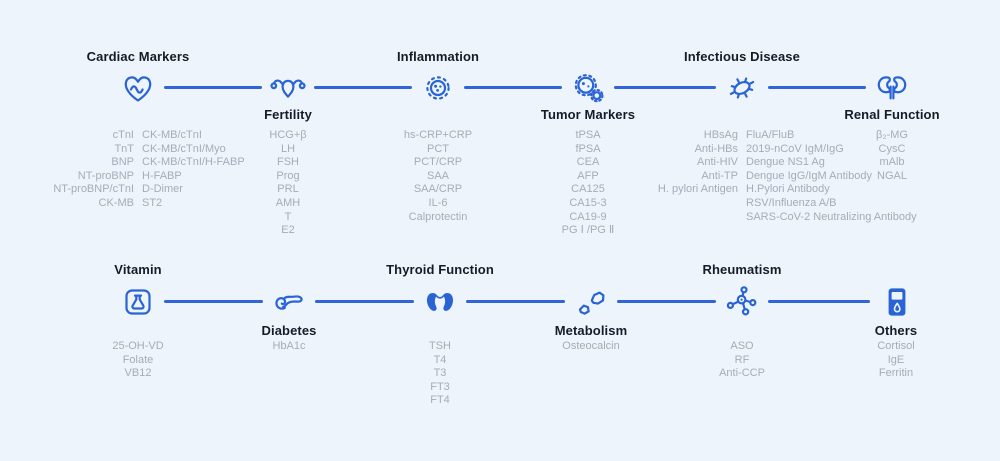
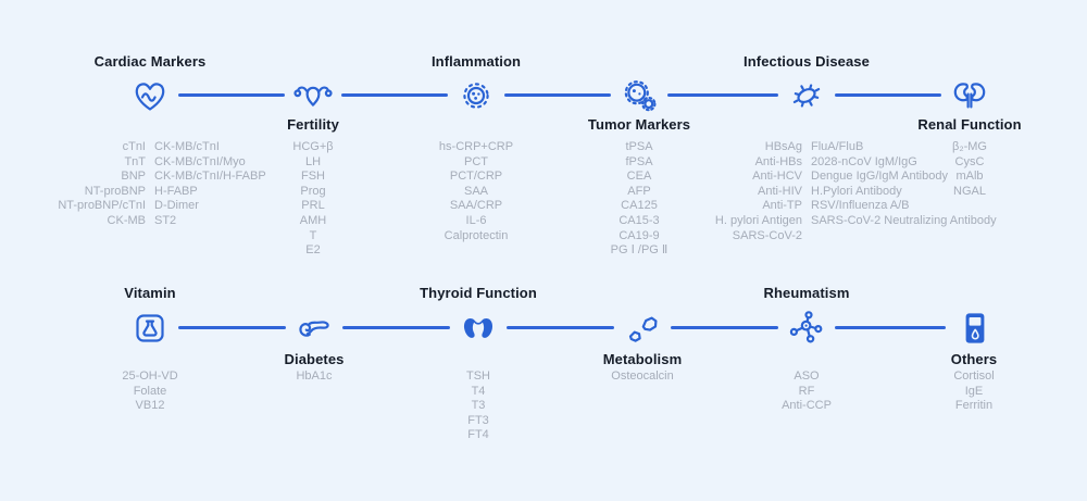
  Cardiac Markers
  cTnI
  TnT
  BNP
  NT-proBNP
  NT-proBNP/cTnI
  CK-MB
  CK-MB/cTnI
  CK-MB/cTnI/Myo
  CK-MB/cTnI/H-FABP
  H-FABP
  D-Dimer
  ST2
  Fertility
  HCG+β
  LH
  FSH
  Prog
  PRL
  AMH
  T
  E2
  Inflammation
  hs-CRP+CRP
  PCT
  PCT/CRP
  SAA
  SAA/CRP
  IL-6
  Calprotectin
  Tumor Markers
  tPSA
  fPSA
  CEA
  AFP
  CA125
  CA15-3
  CA19-9
  PG Ⅰ /PG Ⅱ
  Infectious Disease
  HBsAg
  Anti-HBs
+ Anti-HCV
  Anti-HIV
  Anti-TP
  H. pylori Antigen
+ SARS-CoV-2
  FluA/FluB
- 2019-nCoV IgM/IgG
+ 2028-nCoV IgM/IgG
- Dengue NS1 Ag
  Dengue IgG/IgM Antibody
  H.Pylori Antibody
  RSV/Influenza A/B
  SARS-CoV-2 Neutralizing Antibody
  Renal Function
  β₂-MG
  CysC
  mAlb
  NGAL
  Vitamin
  25-OH-VD
  Folate
  VB12
  Diabetes
  HbA1c
  Thyroid Function
  TSH
  T4
  T3
  FT3
  FT4
  Metabolism
  Osteocalcin
  Rheumatism
  ASO
  RF
  Anti-CCP
  Others
  Cortisol
  IgE
  Ferritin
